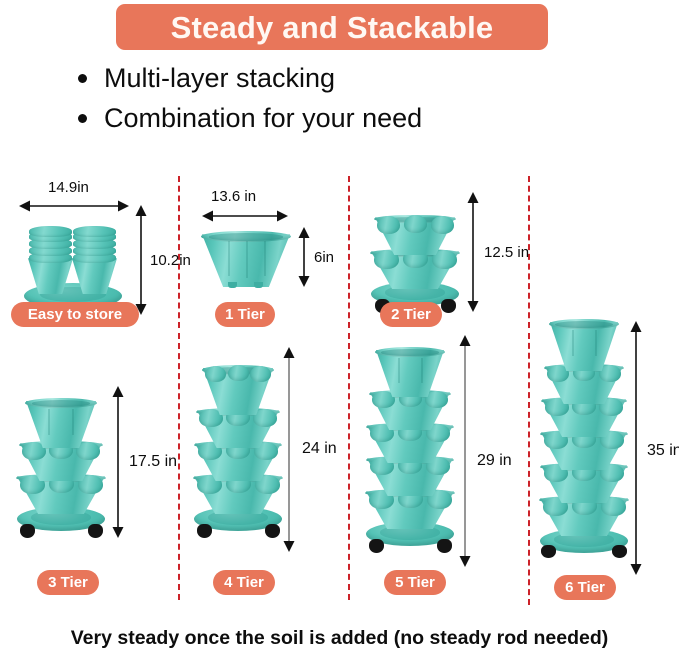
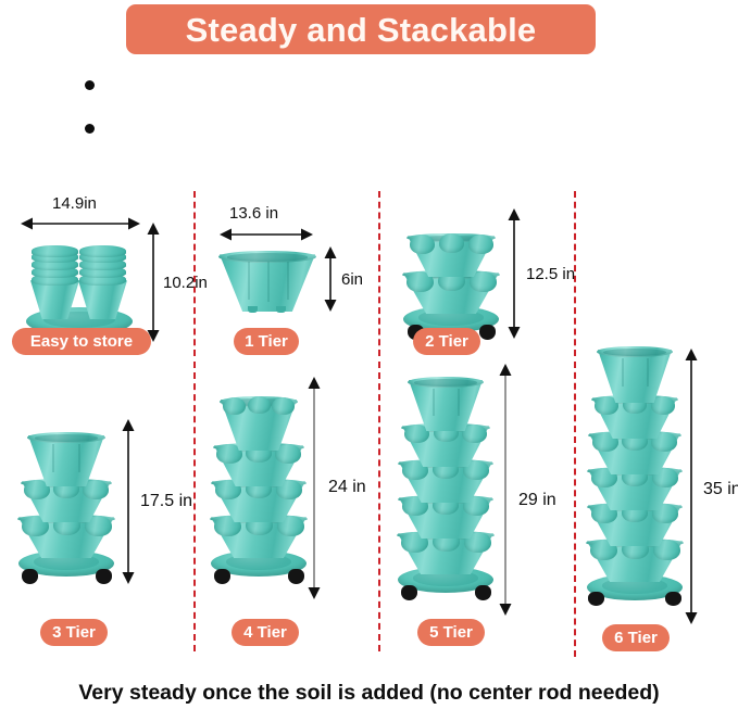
  Steady and Stackable
- Multi-layer stacking
- Combination for your need
  14.9in
  10.2in
  Easy to store
  13.6 in
  6in
  1 Tier
  12.5 in
  2 Tier
  17.5 in
  3 Tier
  24 in
  4 Tier
  29 in
  5 Tier
  35 in
  6 Tier
- Very steady once the soil is added (no steady rod needed)
+ Very steady once the soil is added (no center rod needed)
